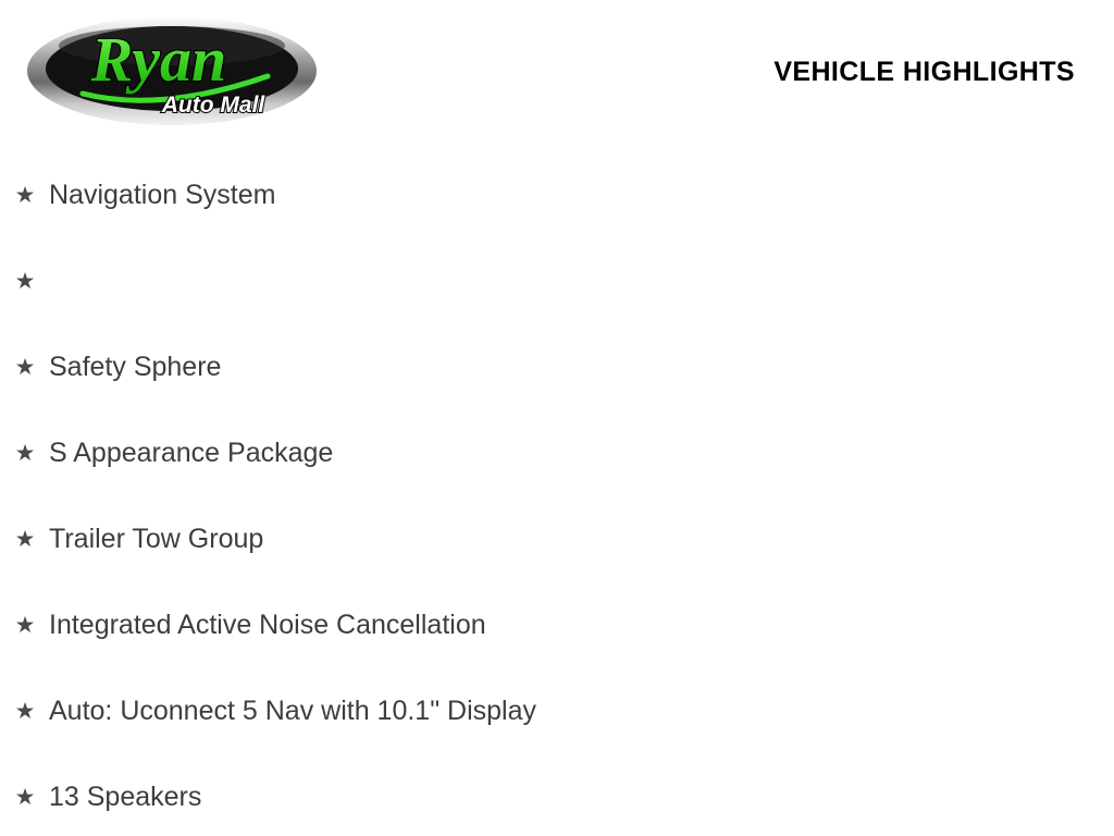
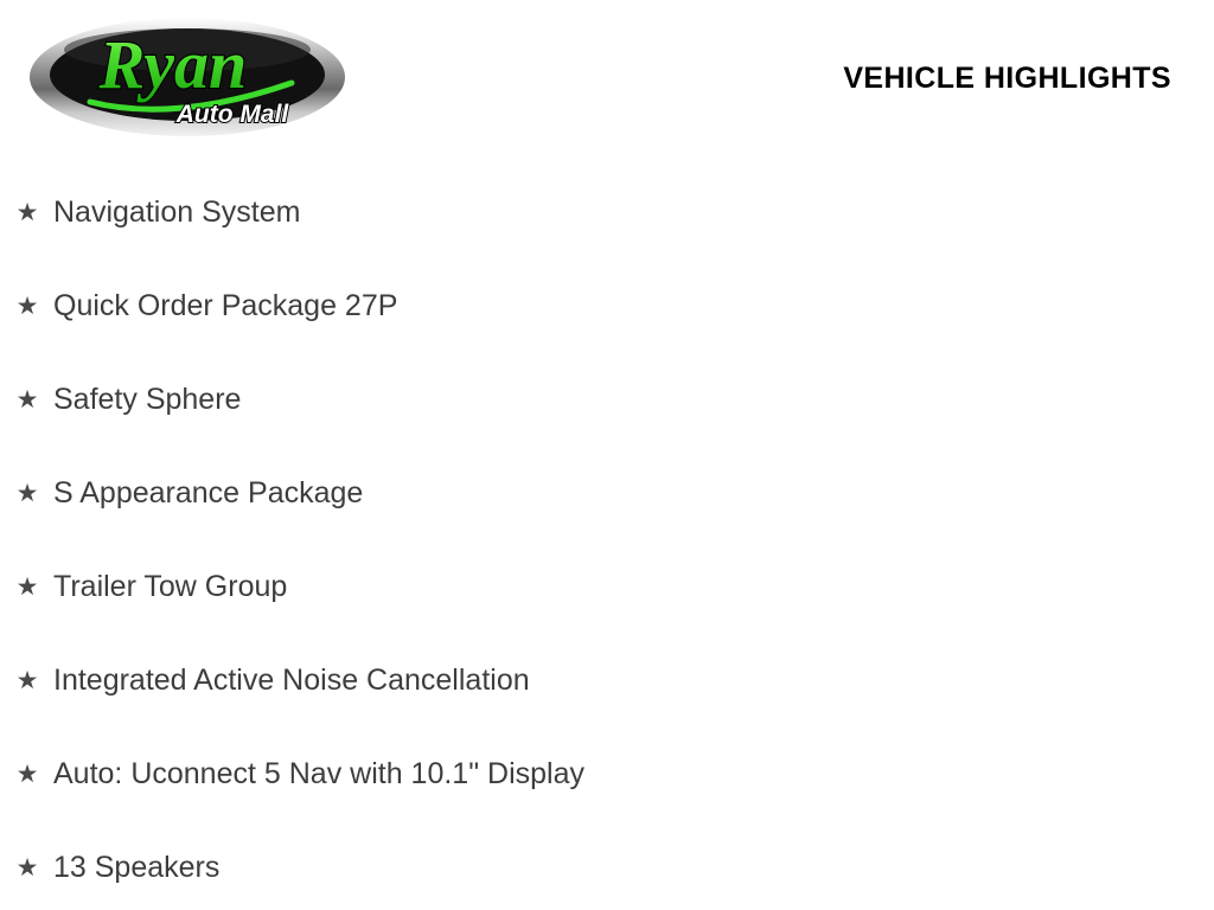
  Ryan
  Auto Mall
  VEHICLE HIGHLIGHTS
  ★
  Navigation System
  ★
+ Quick Order Package 27P
  ★
  Safety Sphere
  ★
  S Appearance Package
  ★
  Trailer Tow Group
  ★
  Integrated Active Noise Cancellation
  ★
  Auto: Uconnect 5 Nav with 10.1" Display
  ★
  13 Speakers
